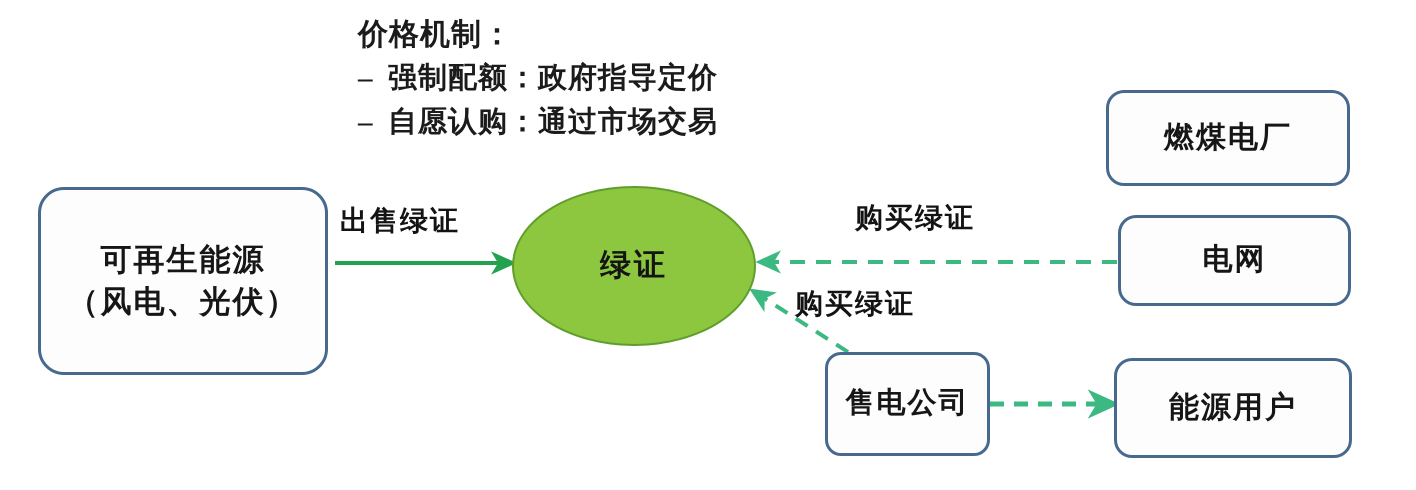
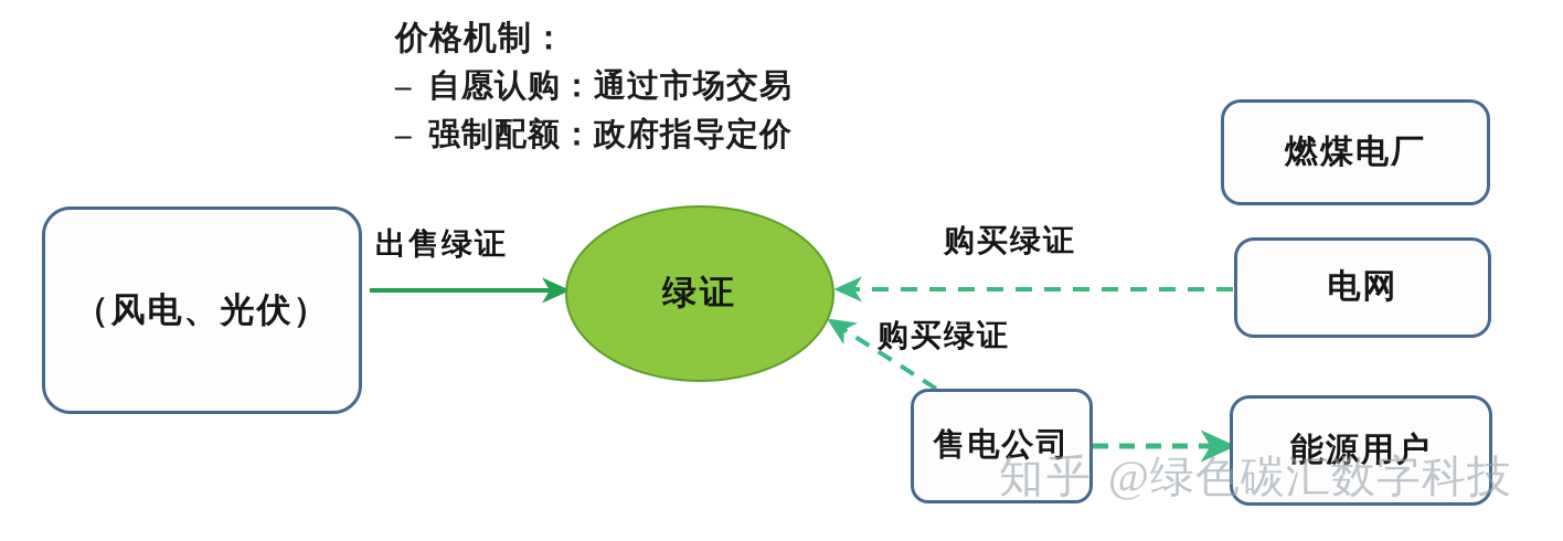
  价格机制：
  –
- 强制配额：政府指导定价
+ 自愿认购：通过市场交易
  –
- 自愿认购：通过市场交易
+ 强制配额：政府指导定价
- 可再生能源
  （风电、光伏）
  绿证
  燃煤电厂
  电网
  售电公司
  能源用户
  出售绿证
  购买绿证
  购买绿证
+ 知乎 @绿色碳汇数字科技
